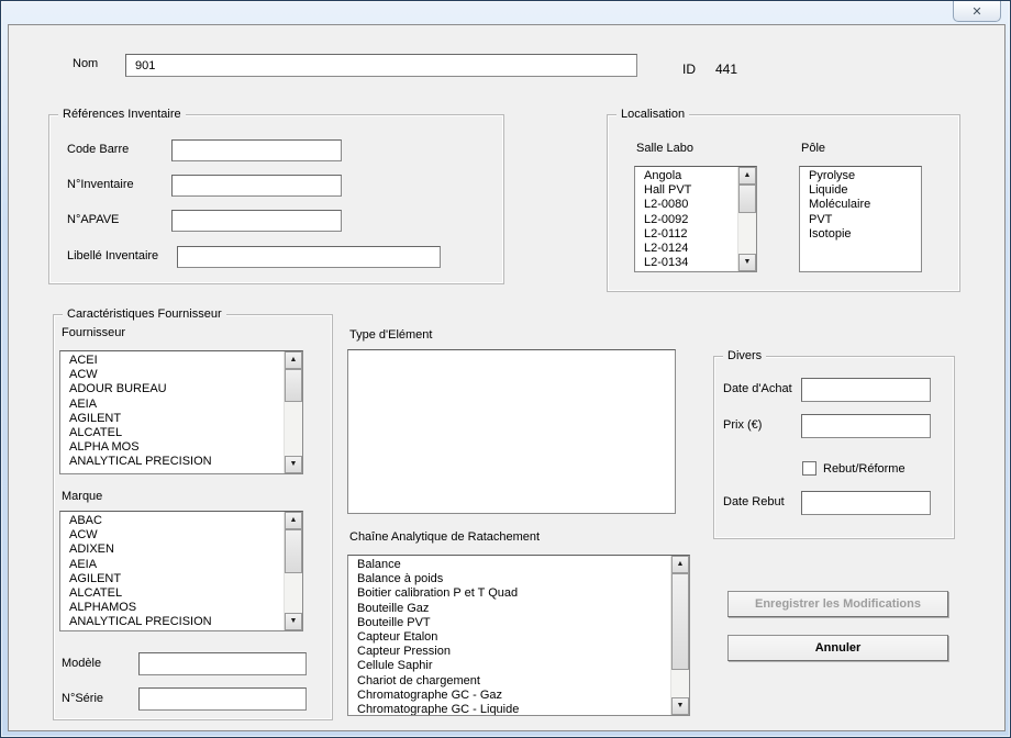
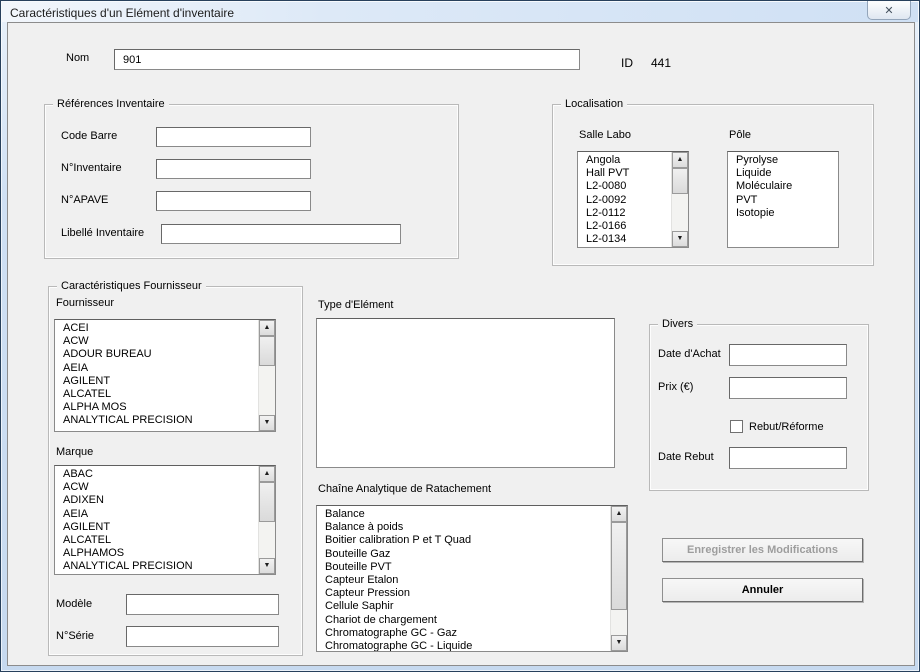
+ Caractéristiques d'un Elément d'inventaire
  ✕
  Nom
  901
  ID
  441
  Références Inventaire
  Code Barre
  N°Inventaire
  N°APAVE
  Libellé Inventaire
  Localisation
  Salle Labo
  Pôle
  Angola
  Hall PVT
  L2-0080
  L2-0092
  L2-0112
- L2-0124
+ L2-0166
  L2-0134
  Pyrolyse
  Liquide
  Moléculaire
  PVT
  Isotopie
  Caractéristiques Fournisseur
  Fournisseur
  ACEI
  ACW
  ADOUR BUREAU
  AEIA
  AGILENT
  ALCATEL
  ALPHA MOS
  ANALYTICAL PRECISION
  Marque
  ABAC
  ACW
  ADIXEN
  AEIA
  AGILENT
  ALCATEL
  ALPHAMOS
  ANALYTICAL PRECISION
  Modèle
  N°Série
  Type d'Elément
  Chaîne Analytique de Ratachement
  Balance
  Balance à poids
  Boitier calibration P et T Quad
  Bouteille Gaz
  Bouteille PVT
  Capteur Etalon
  Capteur Pression
  Cellule Saphir
  Chariot de chargement
  Chromatographe GC - Gaz
  Chromatographe GC - Liquide
  Divers
  Date d'Achat
  Prix (€)
  Rebut/Réforme
  Date Rebut
  Enregistrer les Modifications
  Annuler
